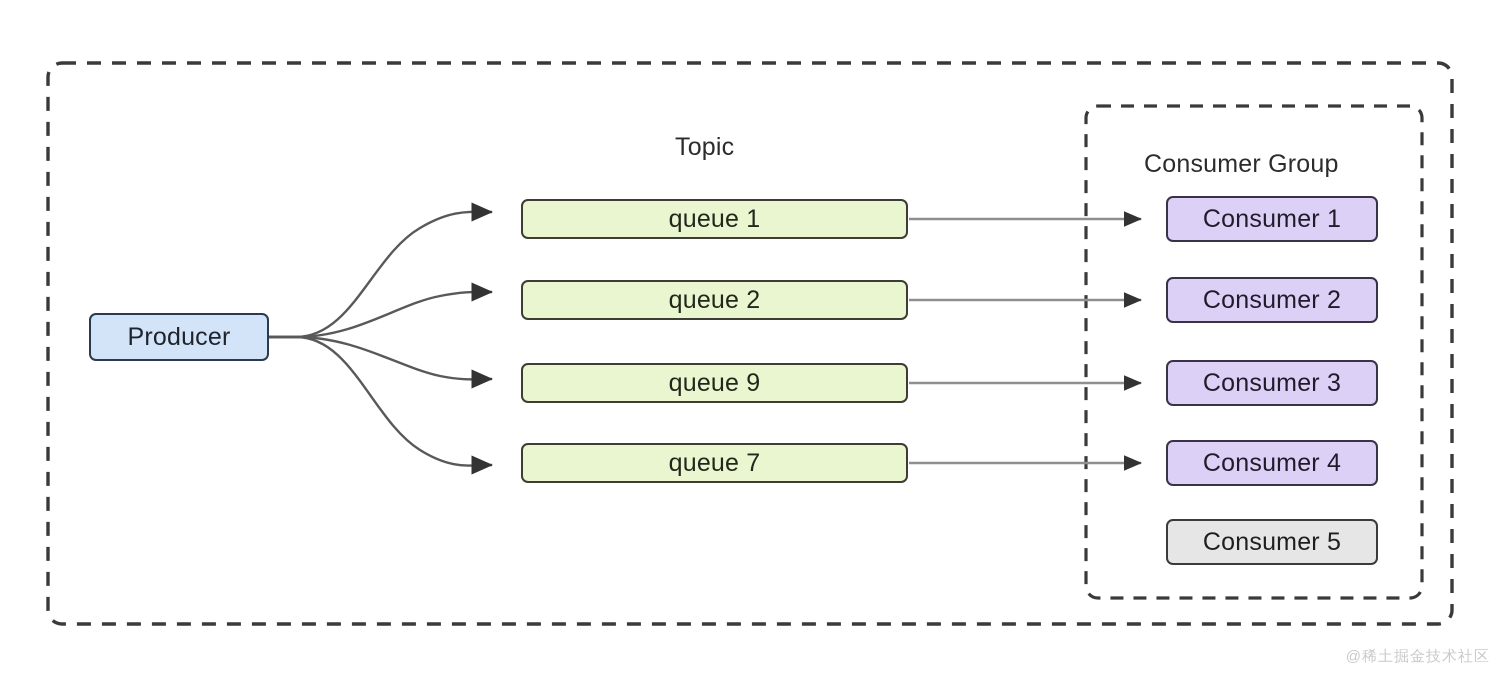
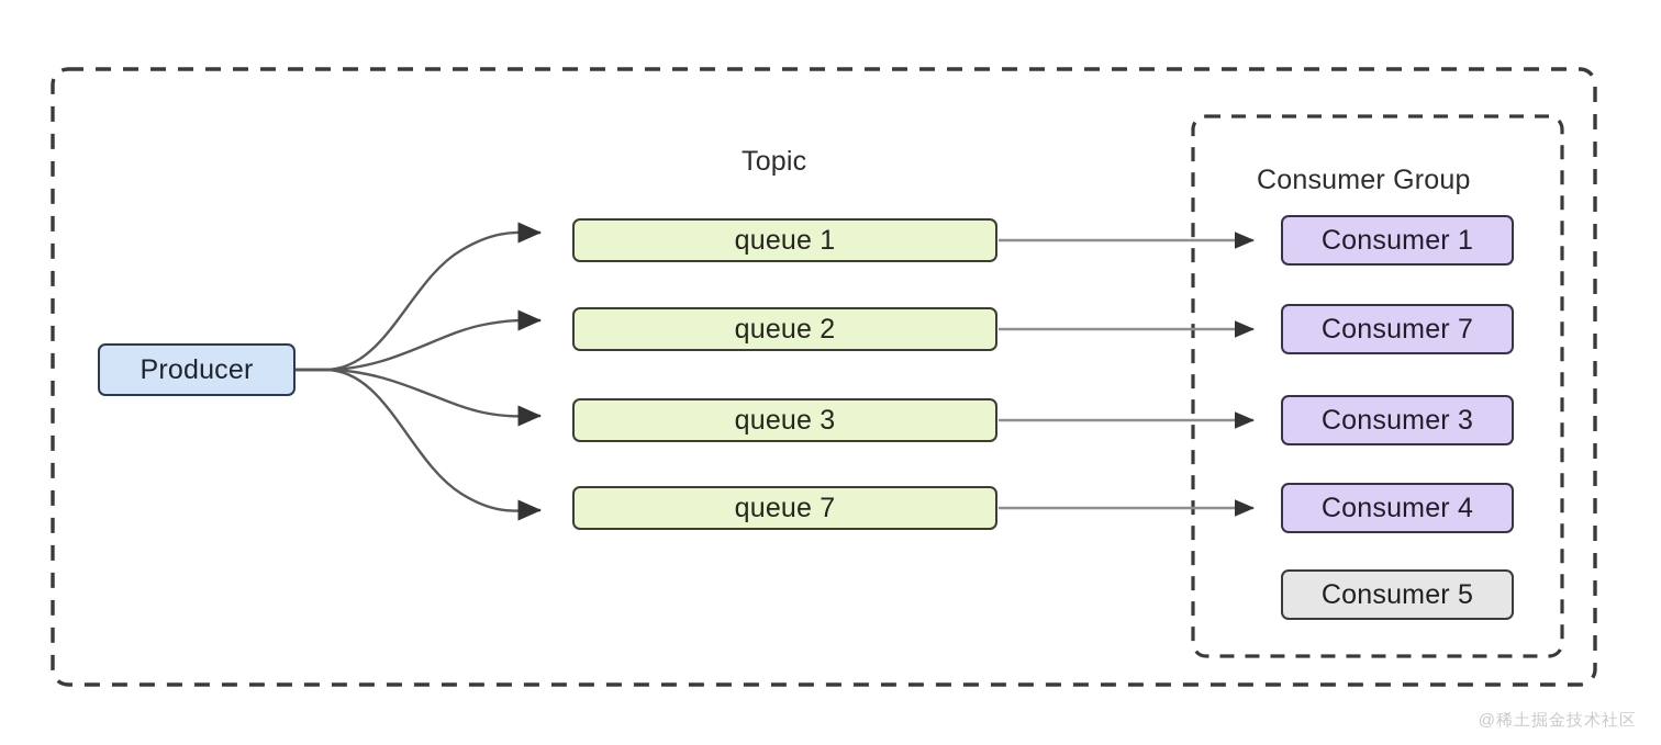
  Topic
  Consumer Group
  Producer
  queue 1
  queue 2
- queue 9
+ queue 3
  queue 7
  Consumer 1
- Consumer 2
+ Consumer 7
  Consumer 3
  Consumer 4
  Consumer 5
  @稀土掘金技术社区
